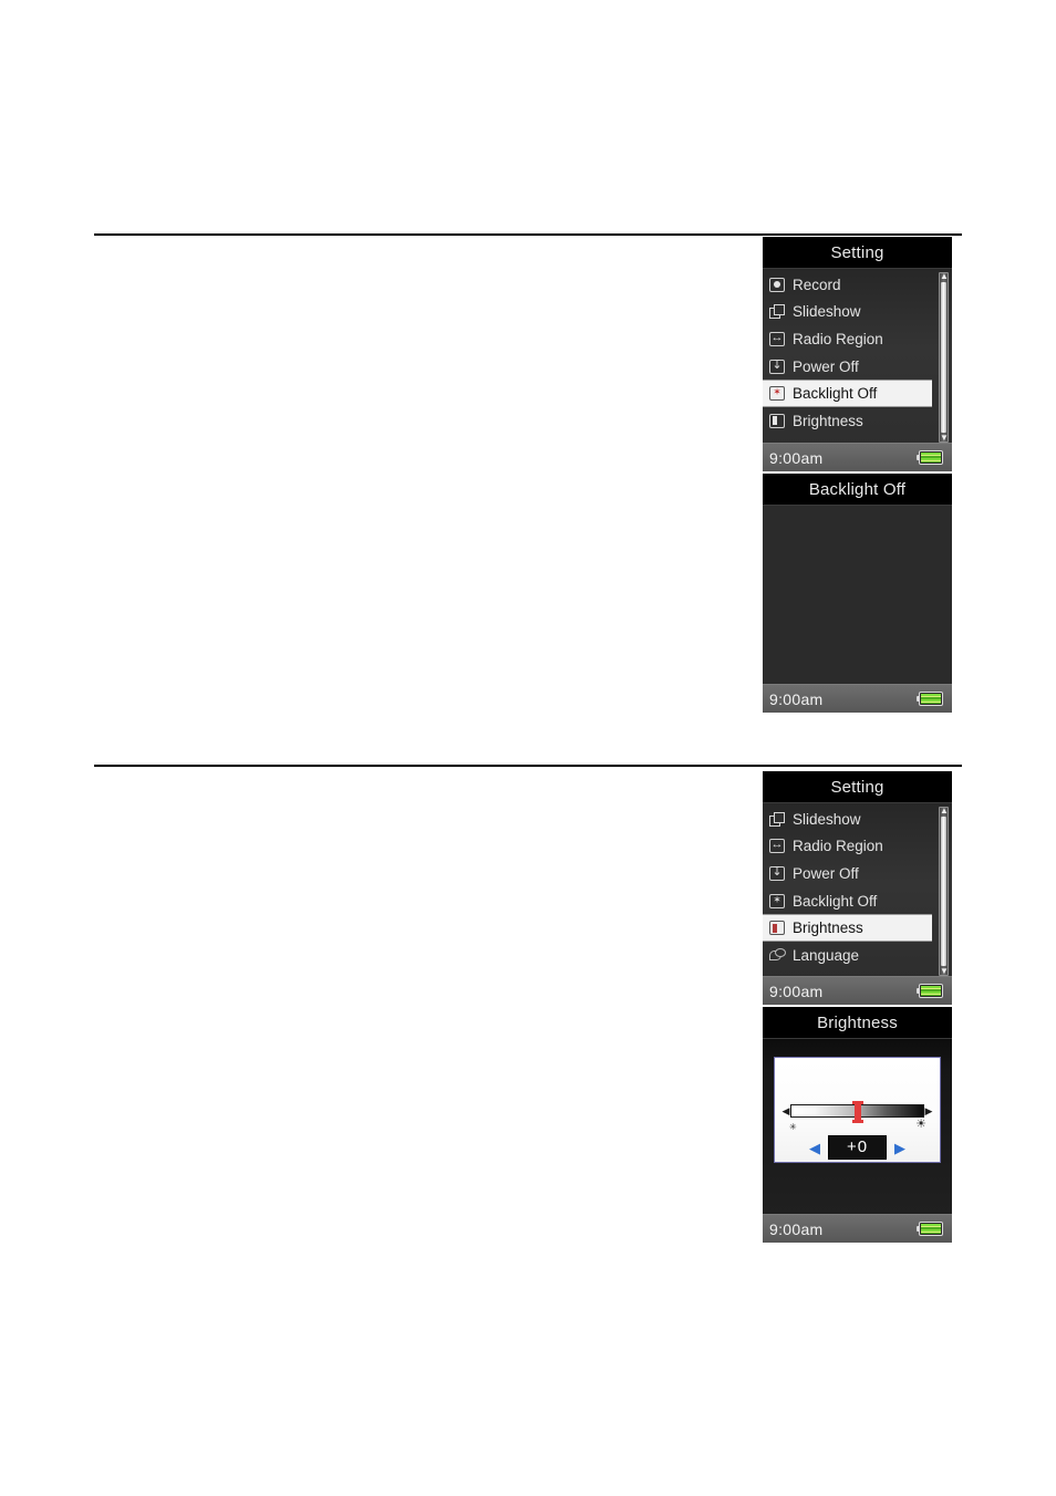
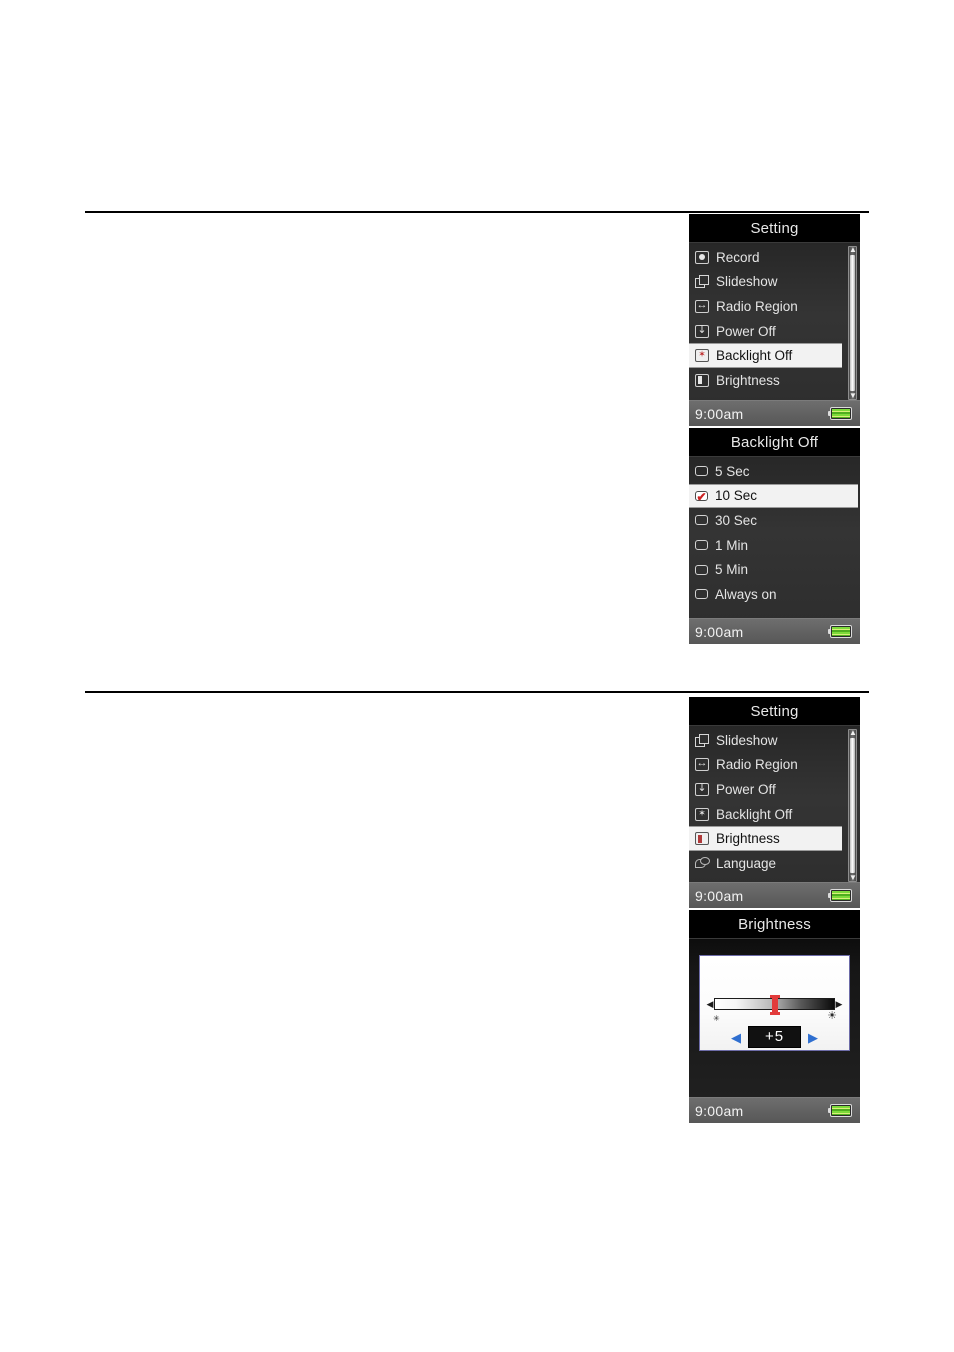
  Setting
  Record
  Slideshow
  Radio Region
  Power Off
  Backlight Off
  Brightness
  ▲
  ▼
  9:00am
  Backlight Off
+ 5 Sec
+ 10 Sec
+ 30 Sec
+ 1 Min
+ 5 Min
+ Always on
  9:00am
  Setting
  Slideshow
  Radio Region
  Power Off
  Backlight Off
  Brightness
  Language
  ▲
  ▼
  9:00am
  Brightness
  ◀
  ▶
  ✳
  ☀
  ◀
- +0
+ +5
  ▶
  9:00am
